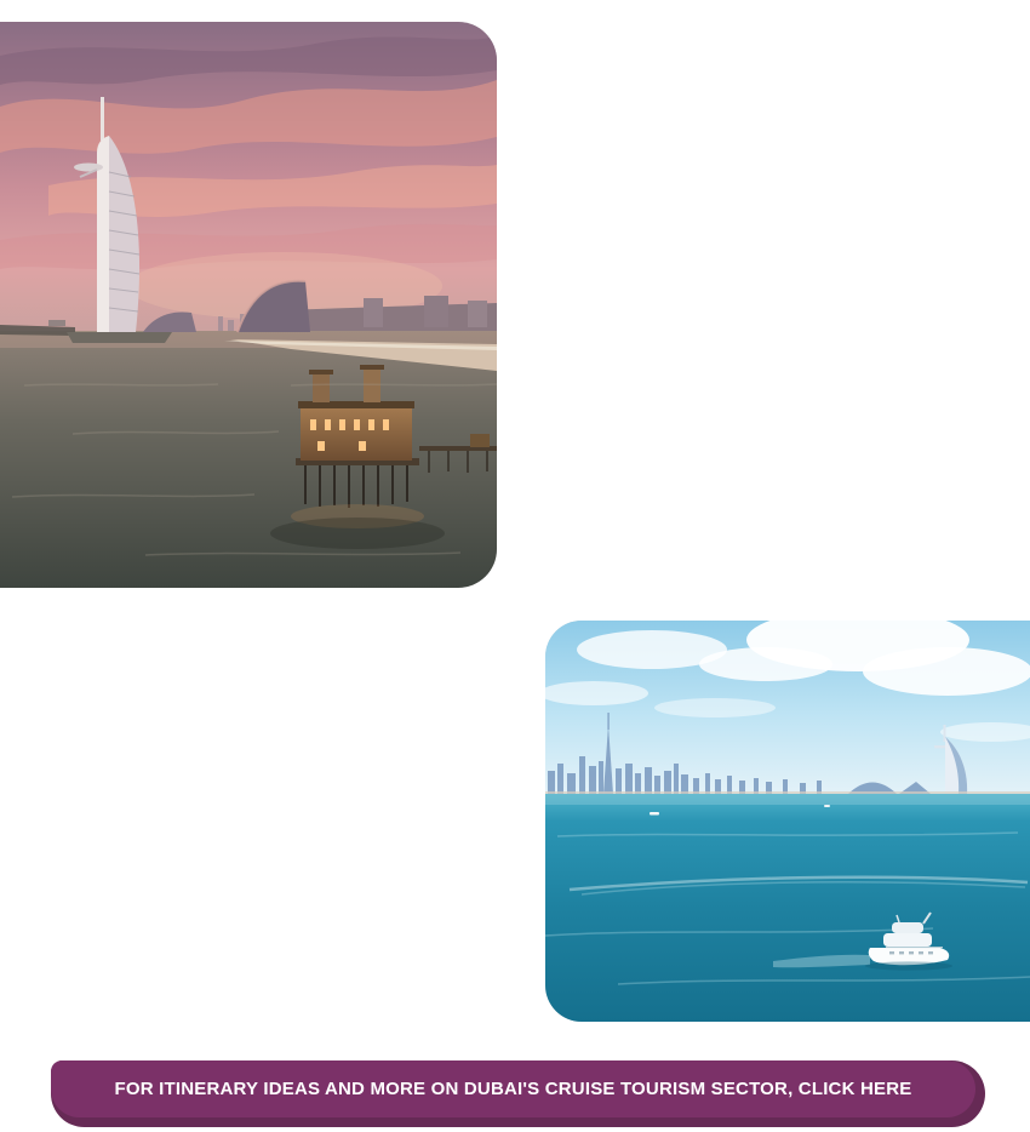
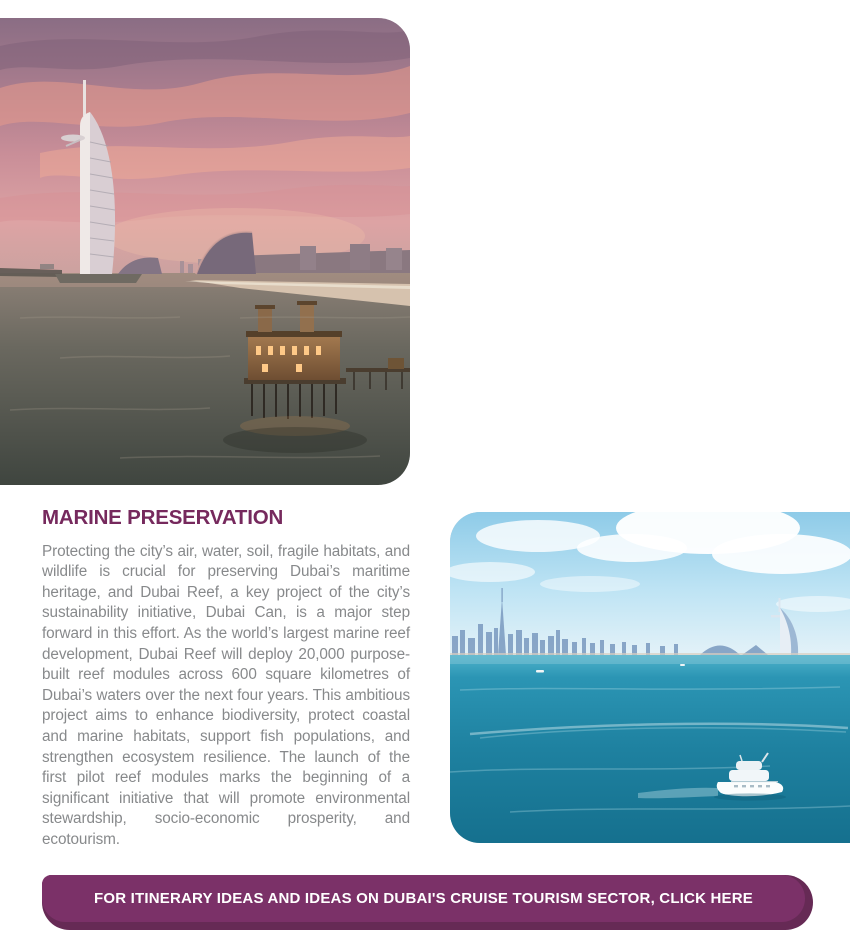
+ MARINE PRESERVATION
+ Protecting the city’s air, water, soil, fragile habitats, and wildlife is crucial for preserving Dubai’s maritime heritage, and Dubai Reef, a key project of the city’s sustainability initiative, Dubai Can, is a major step forward in this effort. As the world’s largest marine reef development, Dubai Reef will deploy 20,000 purpose-built reef modules across 600 square kilometres of Dubai’s waters over the next four years. This ambitious project aims to enhance biodiversity, protect coastal and marine habitats, support fish populations, and strengthen ecosystem resilience. The launch of the first pilot reef modules marks the beginning of a significant initiative that will promote environmental stewardship, socio-economic prosperity, and ecotourism.
- FOR ITINERARY IDEAS AND MORE ON DUBAI'S CRUISE TOURISM SECTOR, CLICK HERE
+ FOR ITINERARY IDEAS AND IDEAS ON DUBAI'S CRUISE TOURISM SECTOR, CLICK HERE
